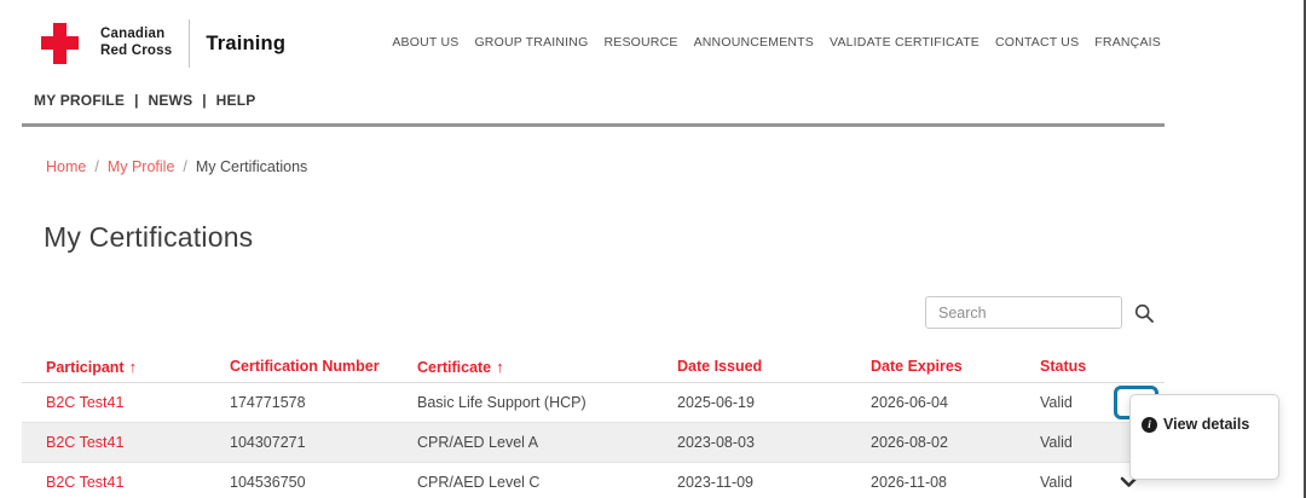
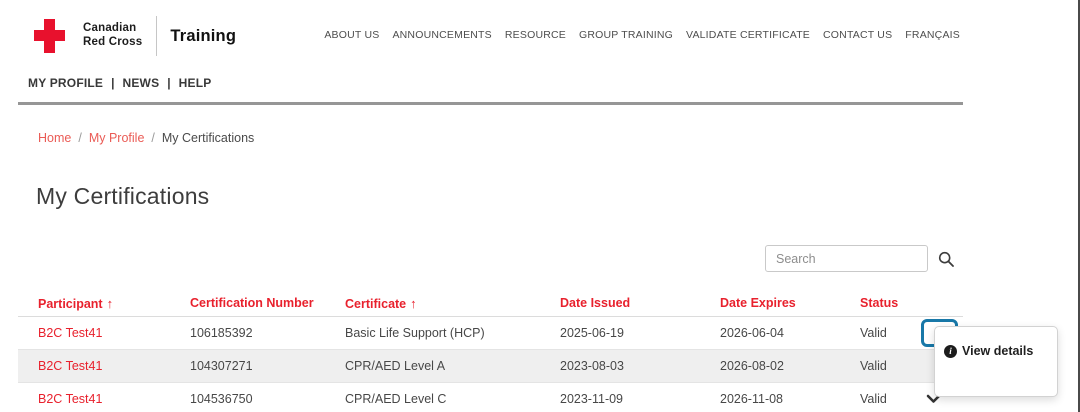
  Canadian
  Red Cross
  Training
  ABOUT US
- GROUP TRAINING
+ ANNOUNCEMENTS
  RESOURCE
- ANNOUNCEMENTS
+ GROUP TRAINING
  VALIDATE CERTIFICATE
  CONTACT US
  FRANÇAIS
  MY PROFILE
  |
  NEWS
  |
  HELP
  Home
  /
  My Profile
  /
  My Certifications
  My Certifications
  Search
  Participant
  Certification Number
  Certificate
  Date Issued
  Date Expires
  Status
  B2C Test41
- 174771578
+ 106185392
  Basic Life Support (HCP)
  2025-06-19
  2026-06-04
  Valid
  B2C Test41
  104307271
  CPR/AED Level A
  2023-08-03
  2026-08-02
  Valid
  B2C Test41
  104536750
  CPR/AED Level C
  2023-11-09
  2026-11-08
  Valid
  View details
